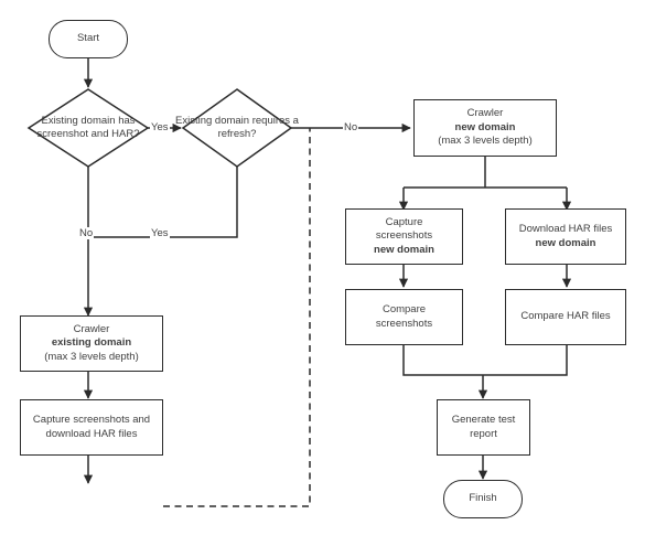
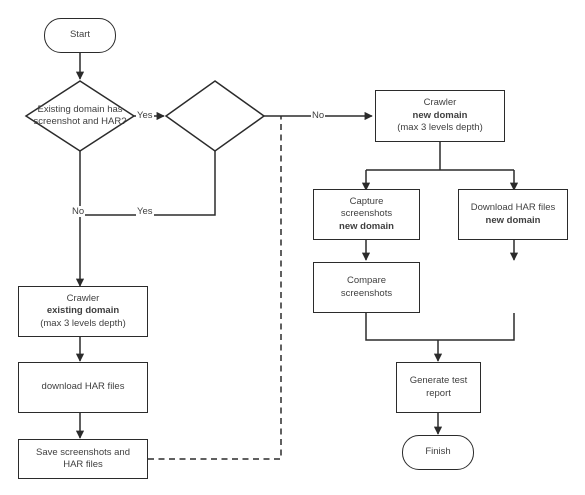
  Start
  Existing domain has screenshot and HAR?
- Existing domain requires a refresh?
  Yes
  No
  Yes
  No
  Crawler
  existing domain
  (max 3 levels depth)
- Capture screenshots and
  download HAR files
+ Save screenshots and
+ HAR files
  Crawler
  new domain
  (max 3 levels depth)
  Capture
  screenshots
  new domain
  Download HAR files
  new domain
  Compare
  screenshots
- Compare HAR files
  Generate test
  report
  Finish
